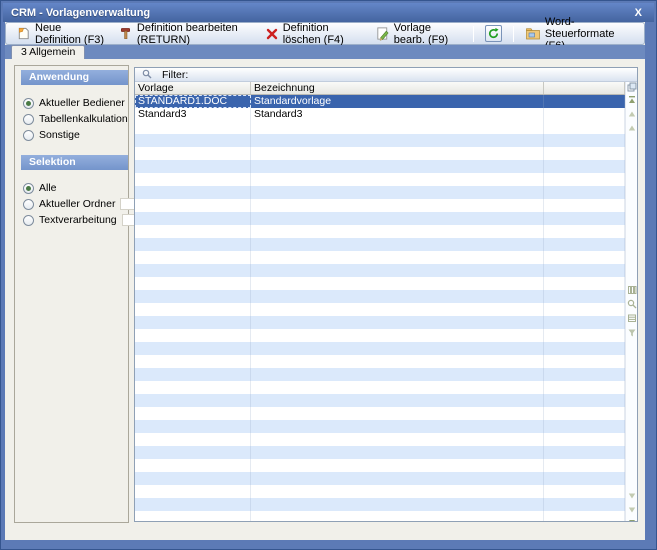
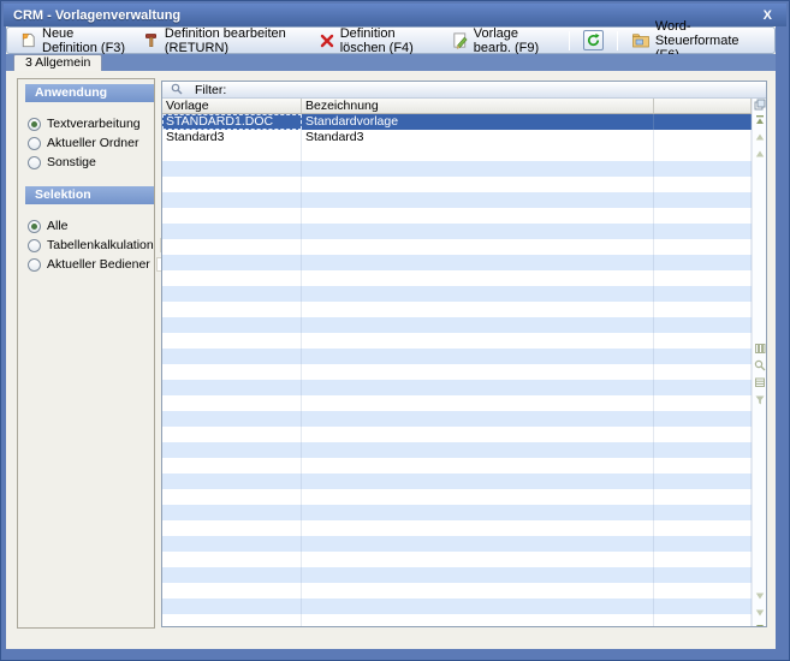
  CRM - Vorlagenverwaltung
  X
  Neue Definition (F3)
  Definition bearbeiten (RETURN)
  Definition löschen (F4)
  Vorlage bearb. (F9)
  Word-Steuerformate
  3 Allgemein
  Anwendung
- Aktueller Bediener
+ Textverarbeitung
- Tabellenkalkulation
+ Aktueller Ordner
  Sonstige
  Selektion
  Alle
- Aktueller Ordner
+ Tabellenkalkulation
- Textverarbeitung
+ Aktueller Bediener
  Filter:
  Vorlage
  Bezeichnung
  STANDARD1.DOC
  Standardvorlage
  Standard3
  Standard3
